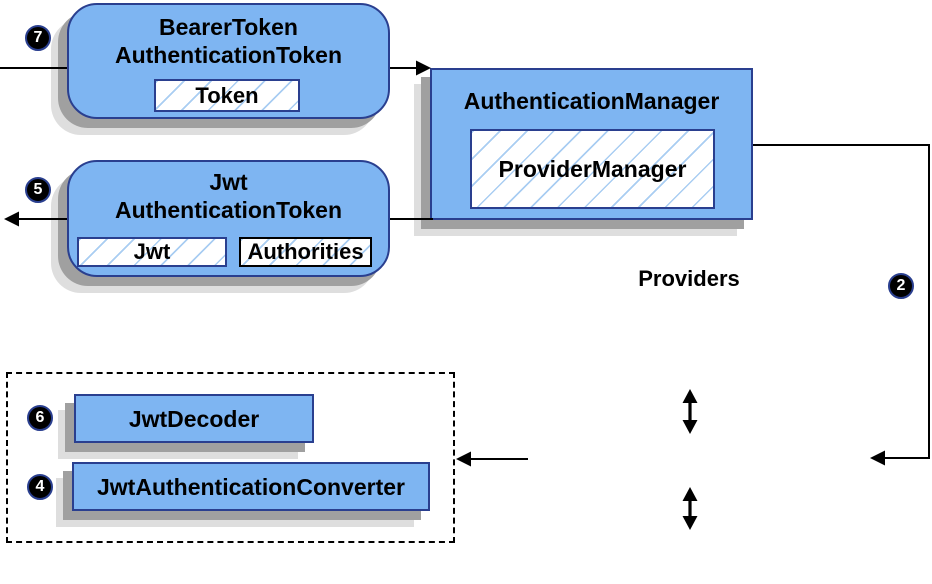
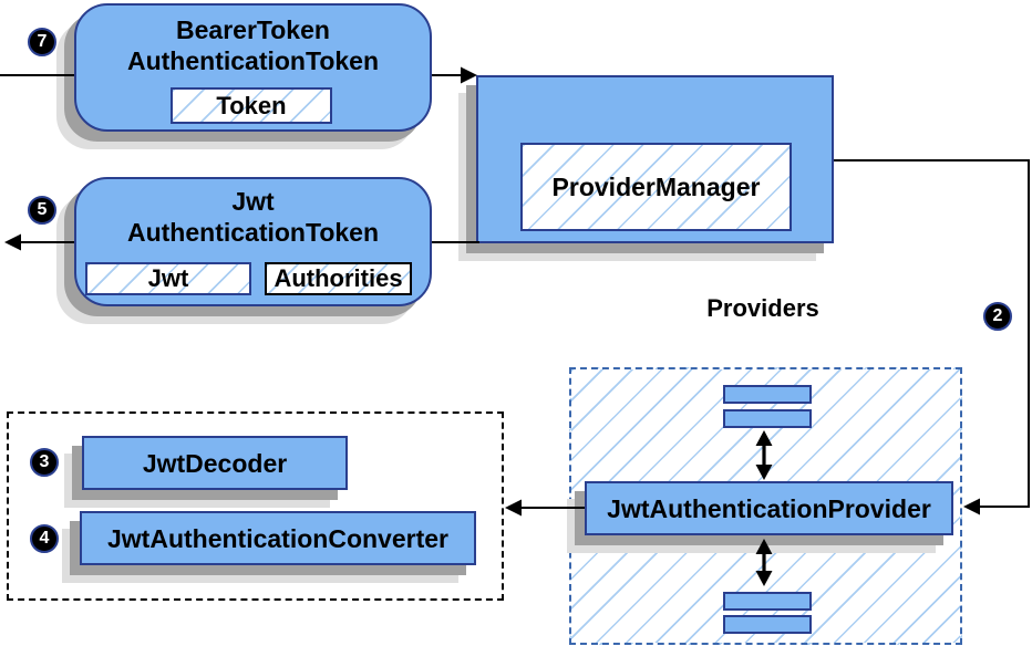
  7
  2
- 6
+ 3
  4
  5
  BearerToken
  AuthenticationToken
  Token
  Jwt
  AuthenticationToken
  Jwt
  Authorities
- AuthenticationManager
  ProviderManager
  Providers
+ JwtAuthenticationProvider
  JwtDecoder
  JwtAuthenticationConverter
